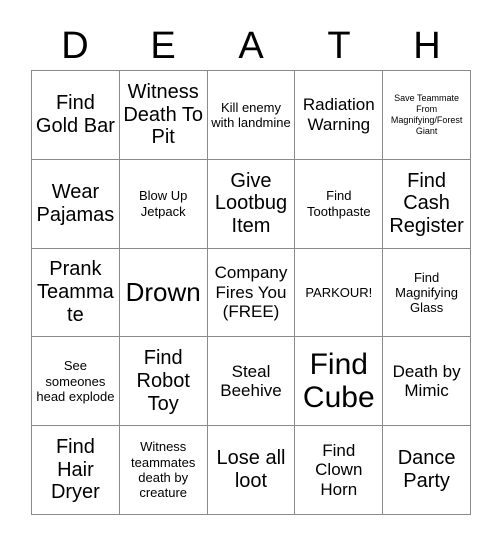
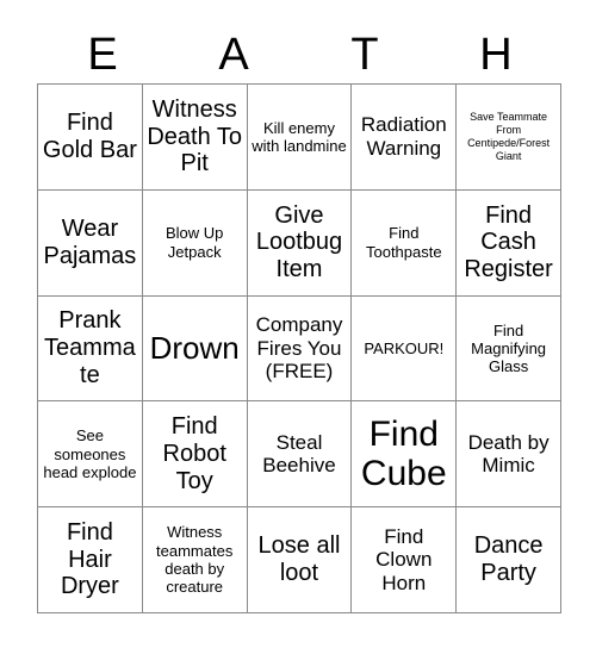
- D
  E
  A
  T
  H
  Find Gold Bar
  Witness Death To Pit
  Kill enemy with landmine
  Radiation Warning
- Save Teammate From Magnifying/Forest Giant
+ Save Teammate From Centipede/Forest Giant
  Wear Pajamas
  Blow Up Jetpack
  Give Lootbug Item
  Find Toothpaste
  Find Cash Register
  Prank Teammate
  Drown
  Company Fires You (FREE)
  PARKOUR!
  Find Magnifying Glass
  See someones head explode
  Find Robot Toy
  Steal Beehive
  Find Cube
  Death by Mimic
  Find Hair Dryer
  Witness teammates death by creature
  Lose all loot
  Find Clown Horn
  Dance Party
